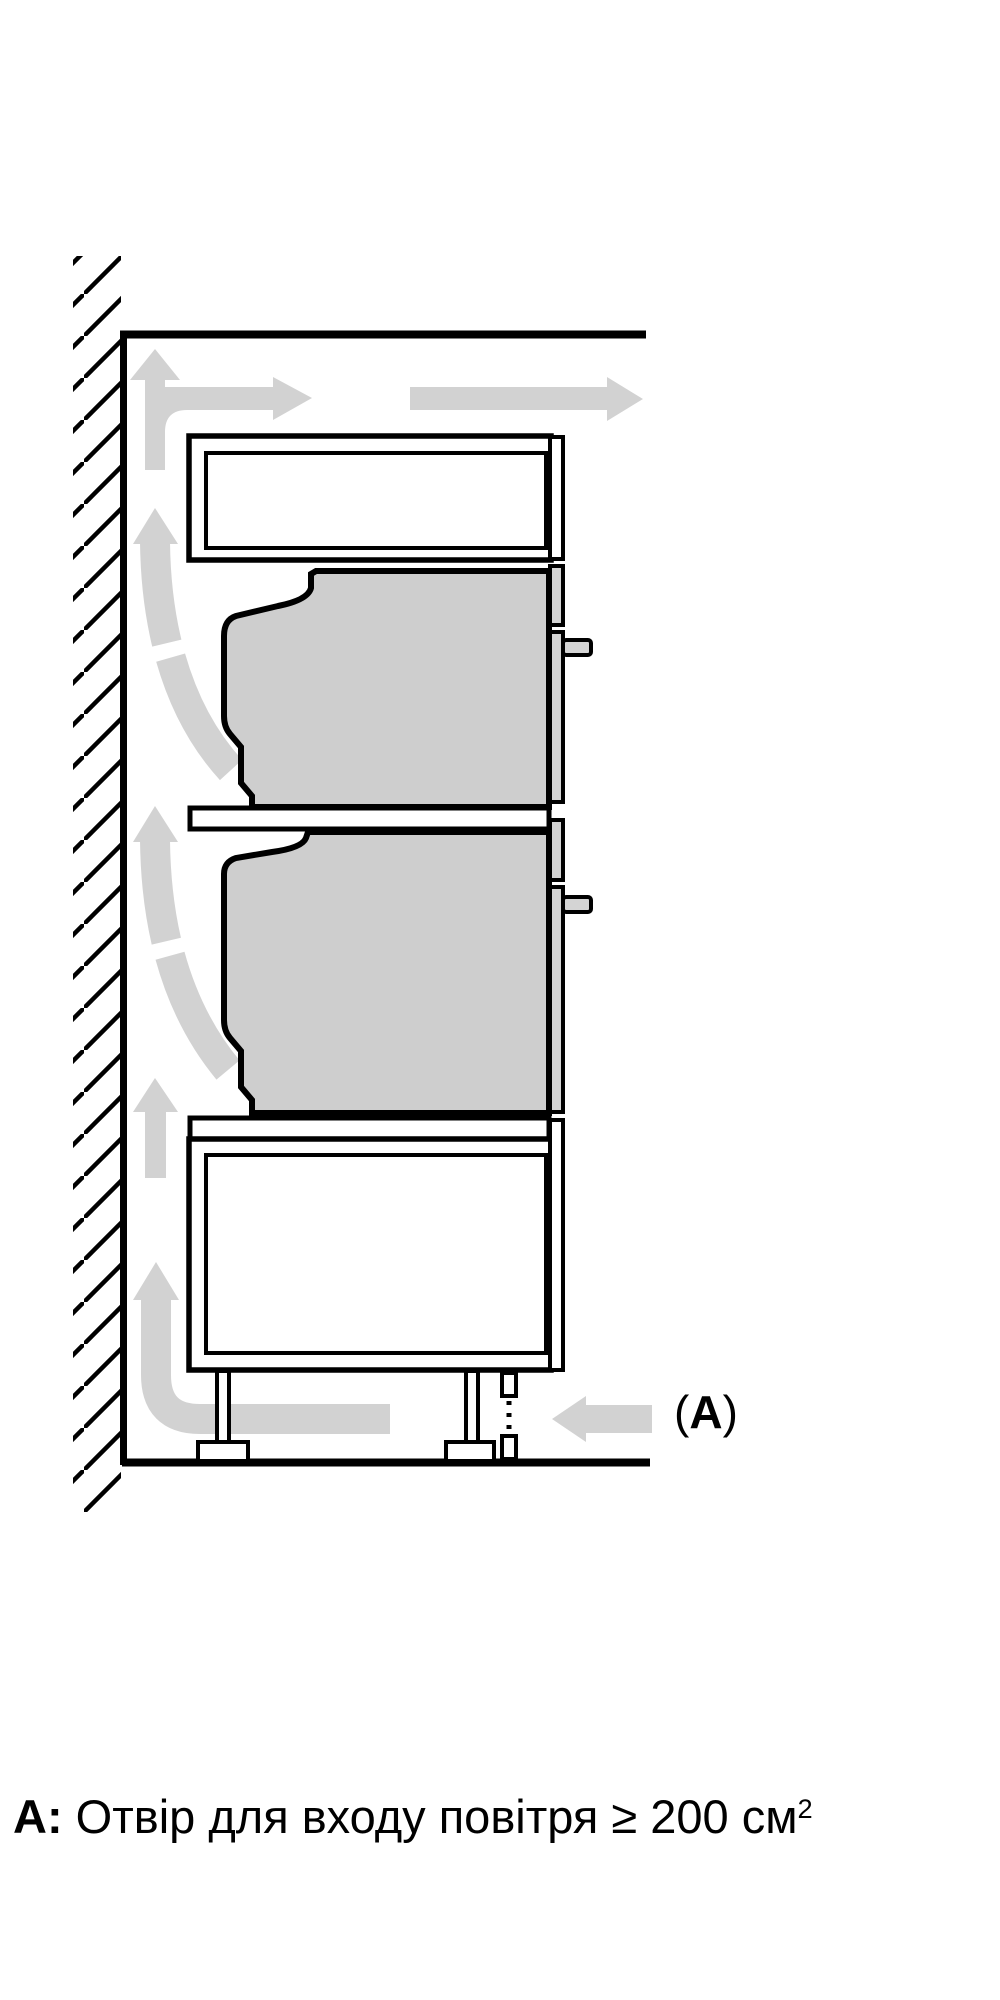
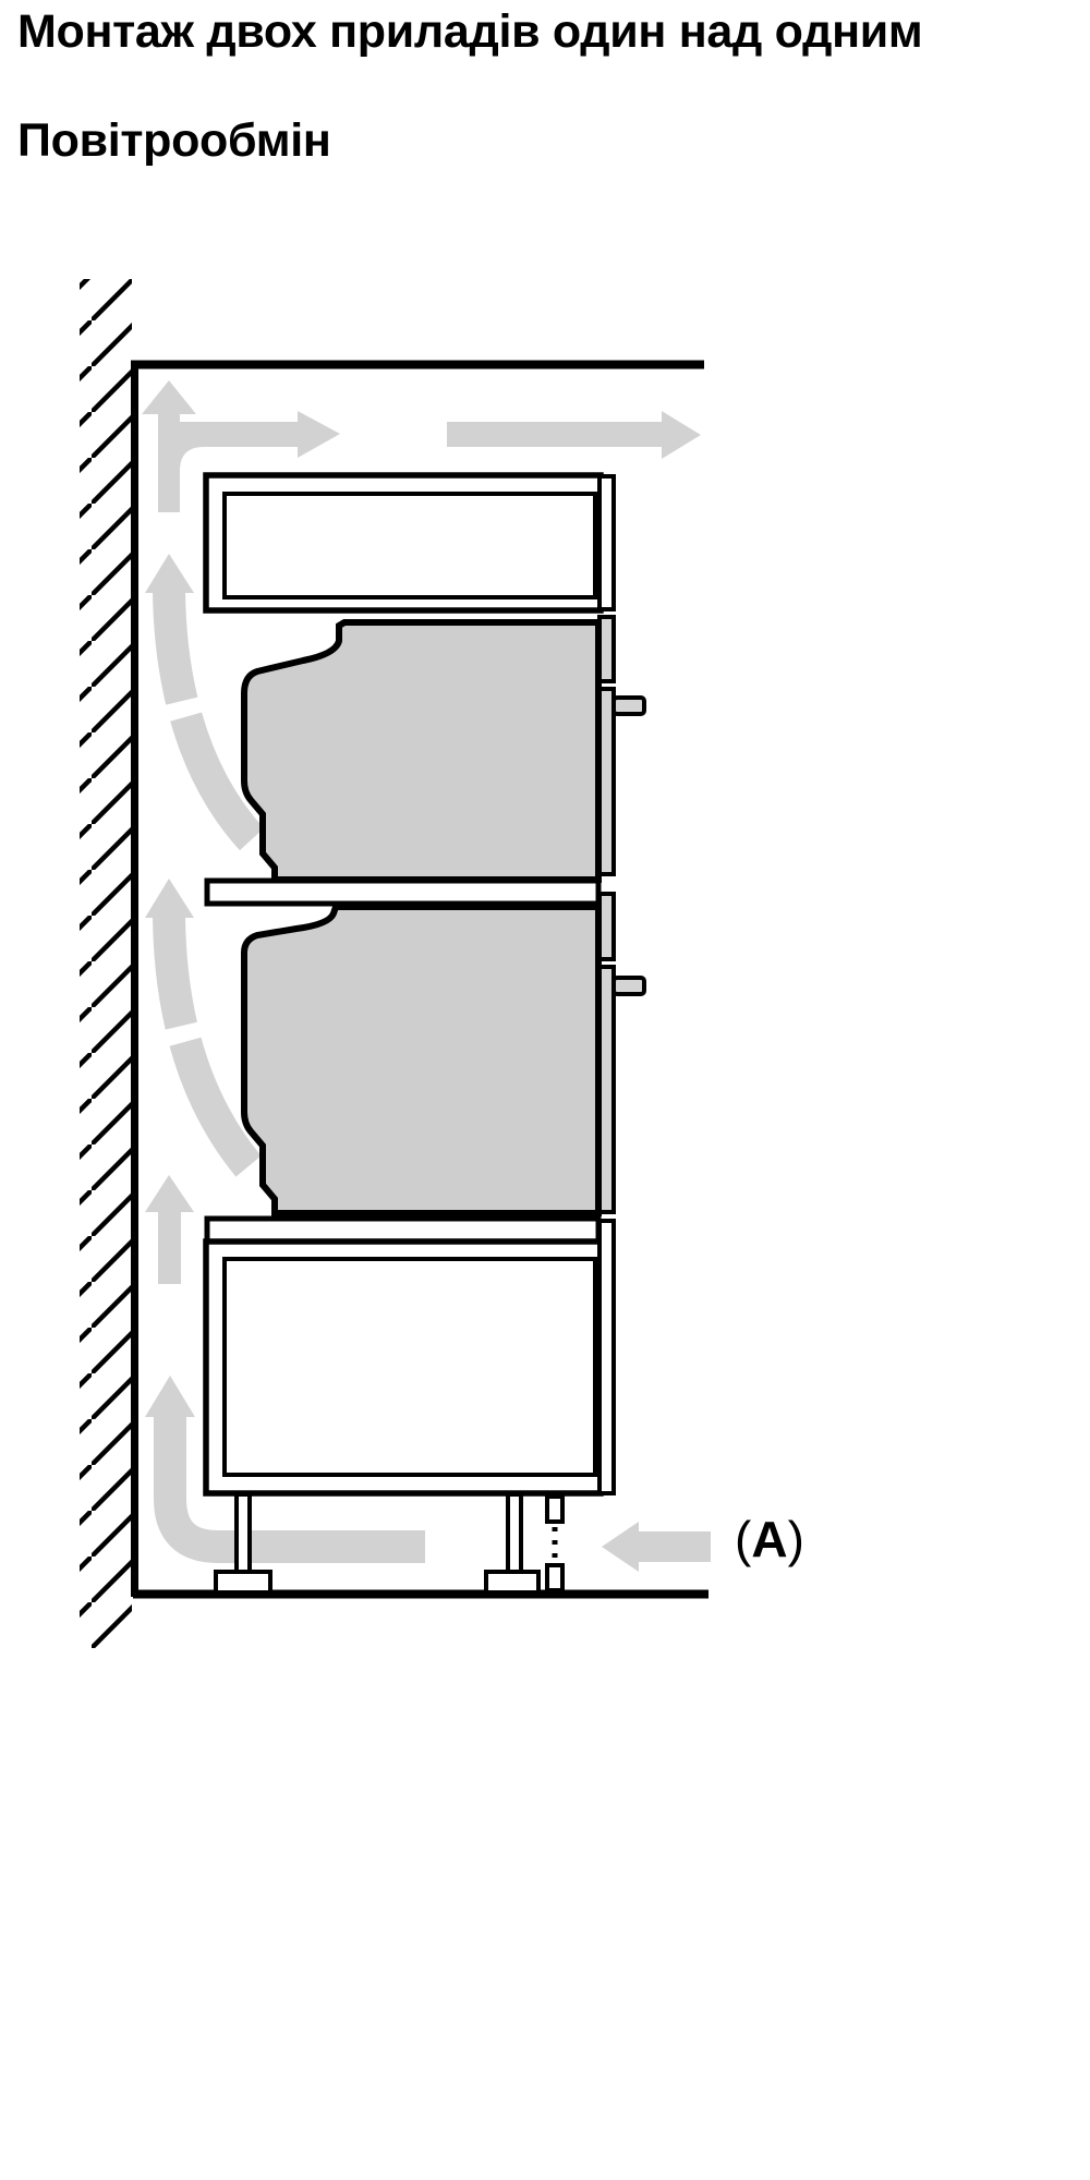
+ Монтаж двох приладів один над одним
+ Повітрообмін
  (A)
- A: Отвір для входу повітря ≥ 200 см2
